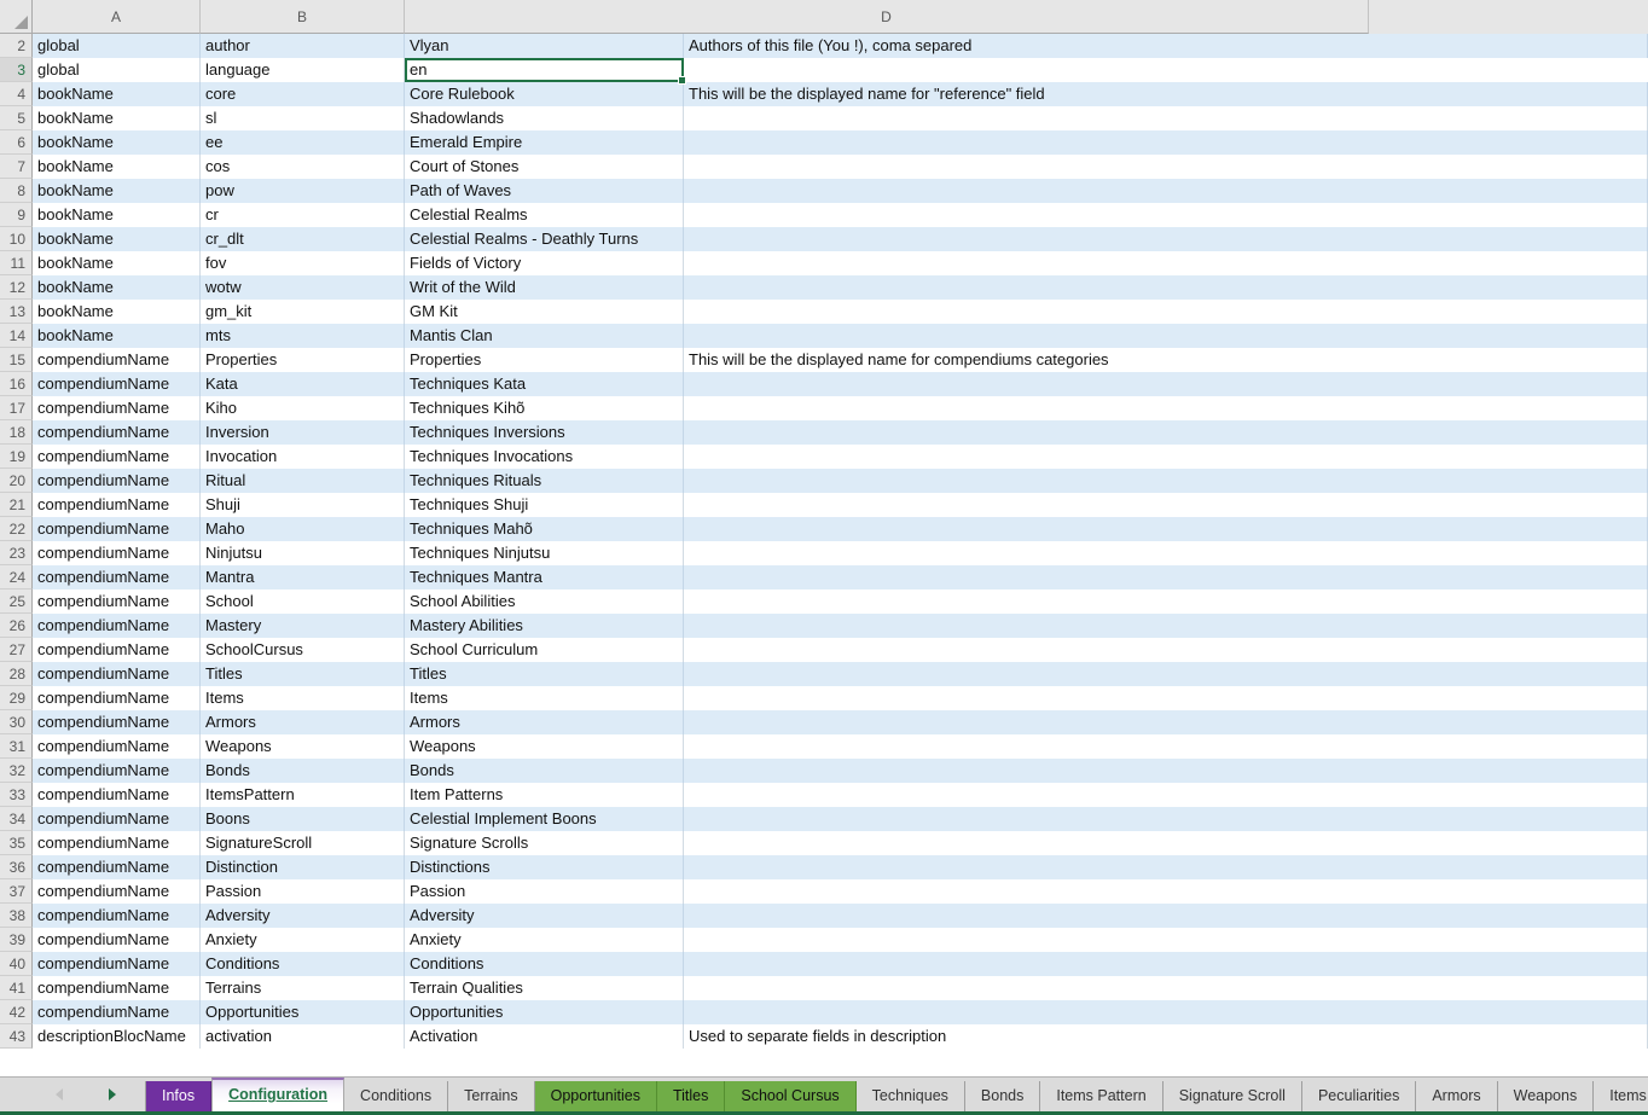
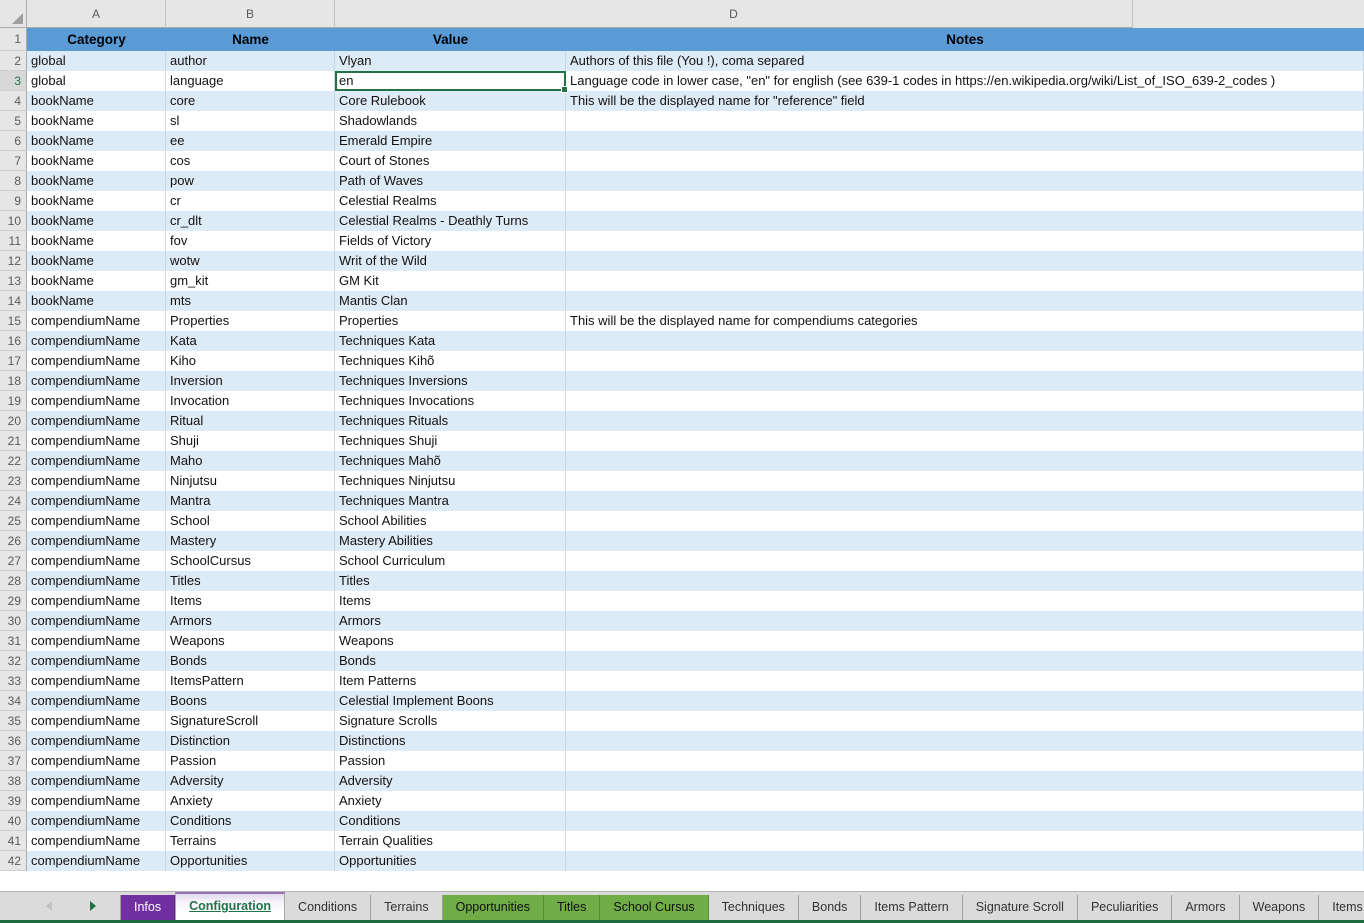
  A
  B
  D
+ 1
+ Category
+ Name
+ Value
+ Notes
  2
  global
  author
  Vlyan
  Authors of this file (You !), coma separed
  3
  global
  language
  en
+ Language code in lower case, "en" for english (see 639-1 codes in https://en.wikipedia.org/wiki/List_of_ISO_639-2_codes )
  4
  bookName
  core
  Core Rulebook
  This will be the displayed name for "reference" field
  5
  bookName
  sl
  Shadowlands
  6
  bookName
  ee
  Emerald Empire
  7
  bookName
  cos
  Court of Stones
  8
  bookName
  pow
  Path of Waves
  9
  bookName
  cr
  Celestial Realms
  10
  bookName
  cr_dlt
  Celestial Realms - Deathly Turns
  11
  bookName
  fov
  Fields of Victory
  12
  bookName
  wotw
  Writ of the Wild
  13
  bookName
  gm_kit
  GM Kit
  14
  bookName
  mts
  Mantis Clan
  15
  compendiumName
  Properties
  Properties
  This will be the displayed name for compendiums categories
  16
  compendiumName
  Kata
  Techniques Kata
  17
  compendiumName
  Kiho
  Techniques Kihõ
  18
  compendiumName
  Inversion
  Techniques Inversions
  19
  compendiumName
  Invocation
  Techniques Invocations
  20
  compendiumName
  Ritual
  Techniques Rituals
  21
  compendiumName
  Shuji
  Techniques Shuji
  22
  compendiumName
  Maho
  Techniques Mahõ
  23
  compendiumName
  Ninjutsu
  Techniques Ninjutsu
  24
  compendiumName
  Mantra
  Techniques Mantra
  25
  compendiumName
  School
  School Abilities
  26
  compendiumName
  Mastery
  Mastery Abilities
  27
  compendiumName
  SchoolCursus
  School Curriculum
  28
  compendiumName
  Titles
  Titles
  29
  compendiumName
  Items
  Items
  30
  compendiumName
  Armors
  Armors
  31
  compendiumName
  Weapons
  Weapons
  32
  compendiumName
  Bonds
  Bonds
  33
  compendiumName
  ItemsPattern
  Item Patterns
  34
  compendiumName
  Boons
  Celestial Implement Boons
  35
  compendiumName
  SignatureScroll
  Signature Scrolls
  36
  compendiumName
  Distinction
  Distinctions
  37
  compendiumName
  Passion
  Passion
  38
  compendiumName
  Adversity
  Adversity
  39
  compendiumName
  Anxiety
  Anxiety
  40
  compendiumName
  Conditions
  Conditions
  41
  compendiumName
  Terrains
  Terrain Qualities
  42
  compendiumName
  Opportunities
  Opportunities
- 43
- descriptionBlocName
- activation
- Activation
- Used to separate fields in description
  Infos
  Configuration
  Conditions
  Terrains
  Opportunities
  Titles
  School Cursus
  Techniques
  Bonds
  Items Pattern
  Signature Scroll
  Peculiarities
  Armors
  Weapons
  Items
